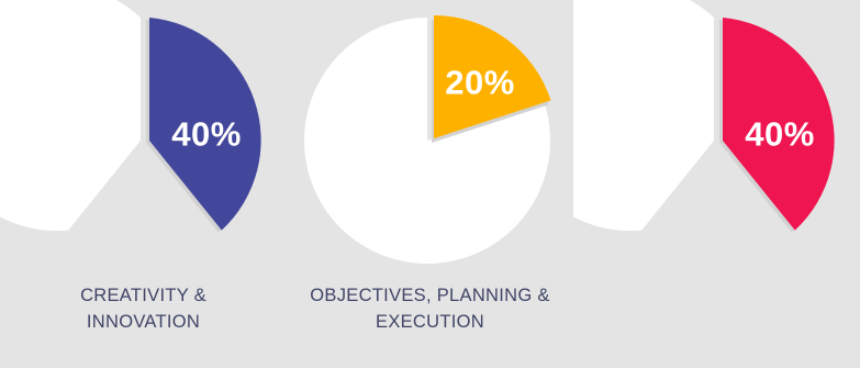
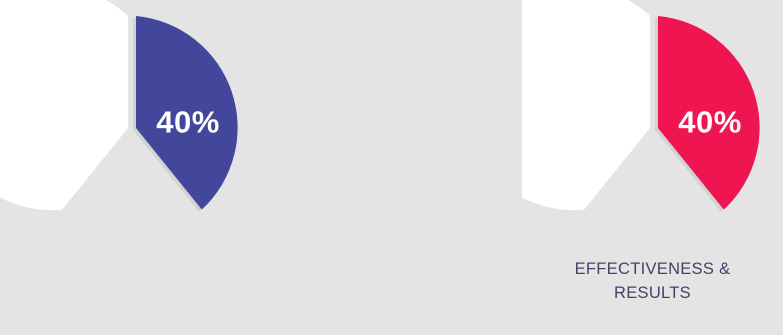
  40%
- CREATIVITY &
- INNOVATION
- 20%
- OBJECTIVES, PLANNING &
- EXECUTION
  40%
+ EFFECTIVENESS &
+ RESULTS
